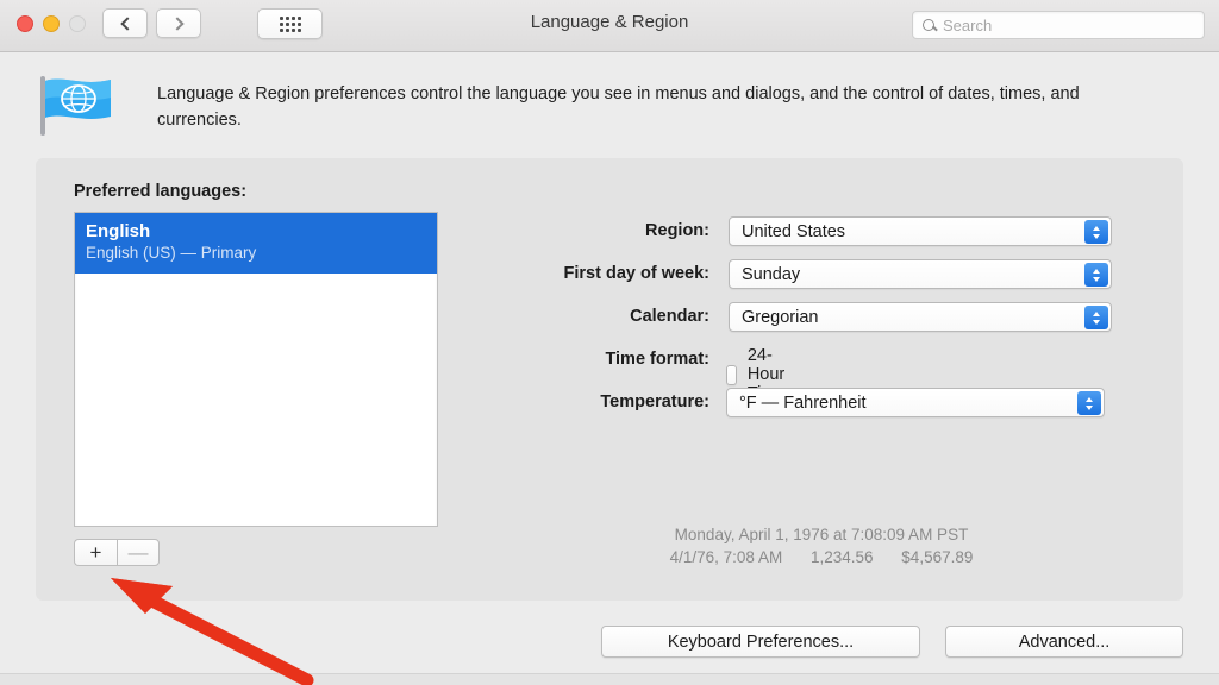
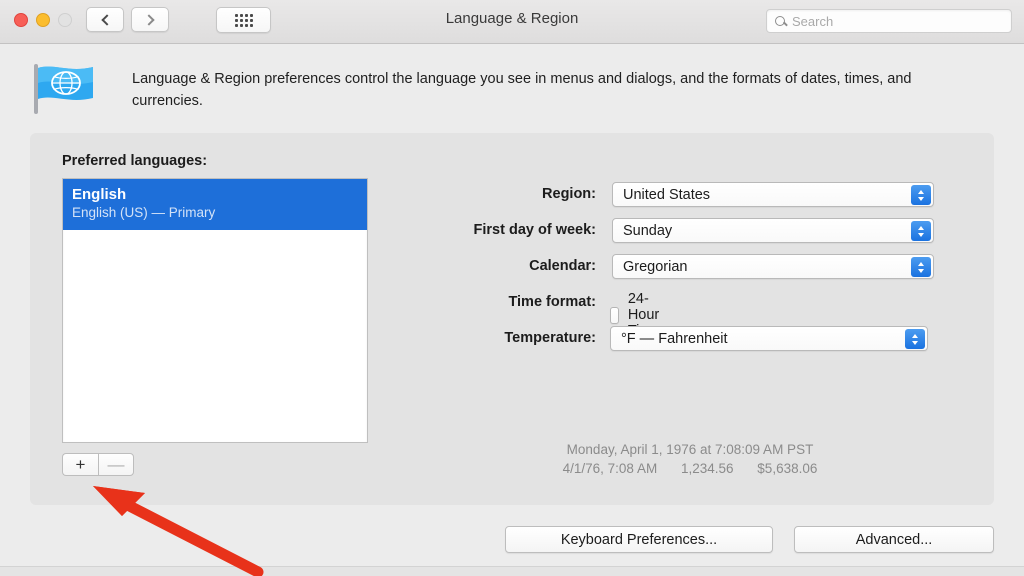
  Language & Region
  Search
- Language & Region preferences control the language you see in menus and dialogs, and the control of dates, times, and currencies.
+ Language & Region preferences control the language you see in menus and dialogs, and the formats of dates, times, and currencies.
  Preferred languages:
  English
  English (US) — Primary
  +
  —
  Region:
  United States
  First day of week:
  Sunday
  Calendar:
  Gregorian
  Time format:
  Temperature:
  °F — Fahrenheit
  Monday, April 1, 1976 at 7:08:09 AM PST
- 4/1/76, 7:08 AM 1,234.56 $4,567.89
+ 4/1/76, 7:08 AM 1,234.56 $5,638.06
  Keyboard Preferences...
  Advanced...
